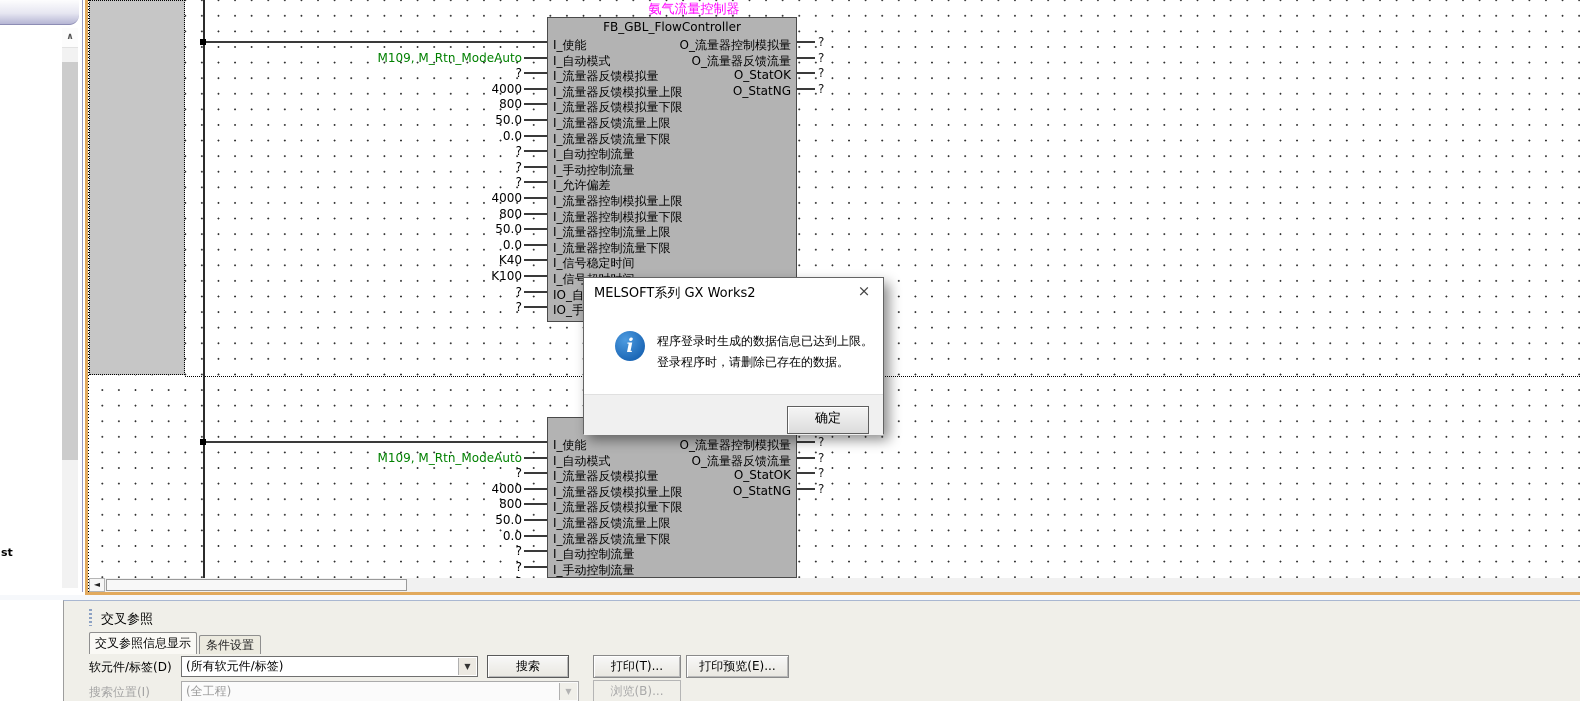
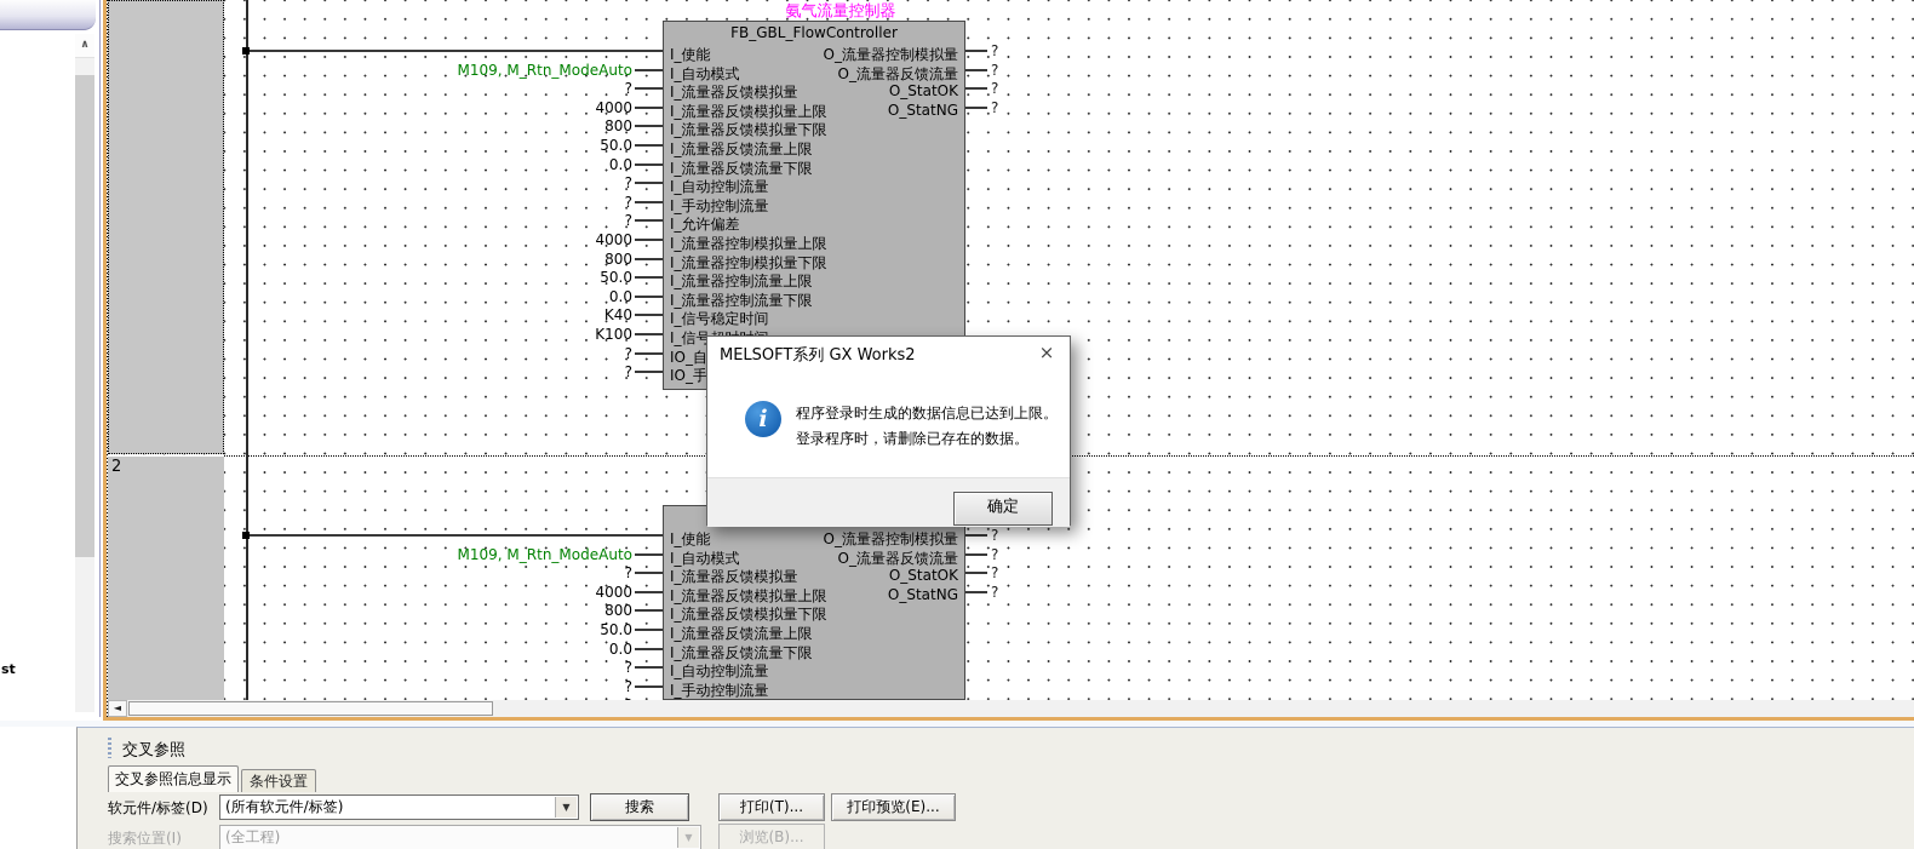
  st
  ∧
+ 2
  氨气流量控制器
  ◄
  FB_GBL_FlowController
  I_使能
  O_流量器控制模拟量
  I_自动模式
  O_流量器反馈流量
  I_流量器反馈模拟量
  O_StatOK
  I_流量器反馈模拟量上限
  O_StatNG
  I_流量器反馈模拟量下限
  I_流量器反馈流量上限
  I_流量器反馈流量下限
  I_自动控制流量
  I_手动控制流量
  I_允许偏差
  I_流量器控制模拟量上限
  I_流量器控制模拟量下限
  I_流量器控制流量上限
  I_流量器控制流量下限
  I_信号稳定时间
  ?
  M109, M_Rtn_ModeAuto
  ?
  ?
  ?
  4000
  ?
  800
  50.0
  0.0
  ?
  ?
  ?
  4000
  800
  50.0
  0.0
  K40
  K100
  ?
  ?
  I_使能
  O_流量器控制模拟量
  I_自动模式
  O_流量器反馈流量
  I_流量器反馈模拟量
  O_StatOK
  I_流量器反馈模拟量上限
  O_StatNG
  I_流量器反馈模拟量下限
  I_流量器反馈流量上限
  I_流量器反馈流量下限
  I_自动控制流量
  I_手动控制流量
  ?
  M109, M_Rtn_ModeAuto
  ?
  ?
  ?
  4000
  ?
  800
  50.0
  0.0
  ?
  ?
  MELSOFT系列 GX Works2
  ×
  i
  程序登录时生成的数据信息已达到上限。
  登录程序时，请删除已存在的数据。
  确定
  交叉参照
  交叉参照信息显示
  条件设置
  软元件/标签(D)
  (所有软元件/标签)
  ▼
  搜索
  打印(T)...
  打印预览(E)...
  搜索位置(I)
  (全工程)
  ▼
  浏览(B)...
